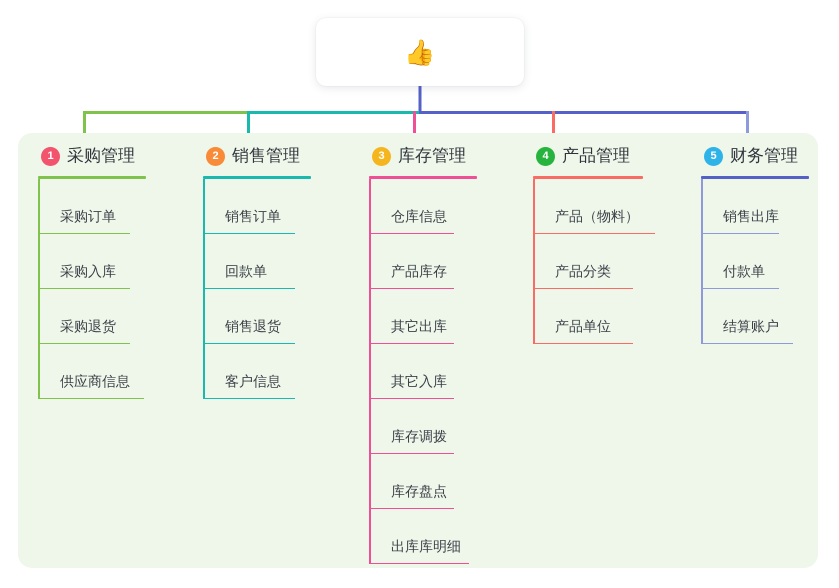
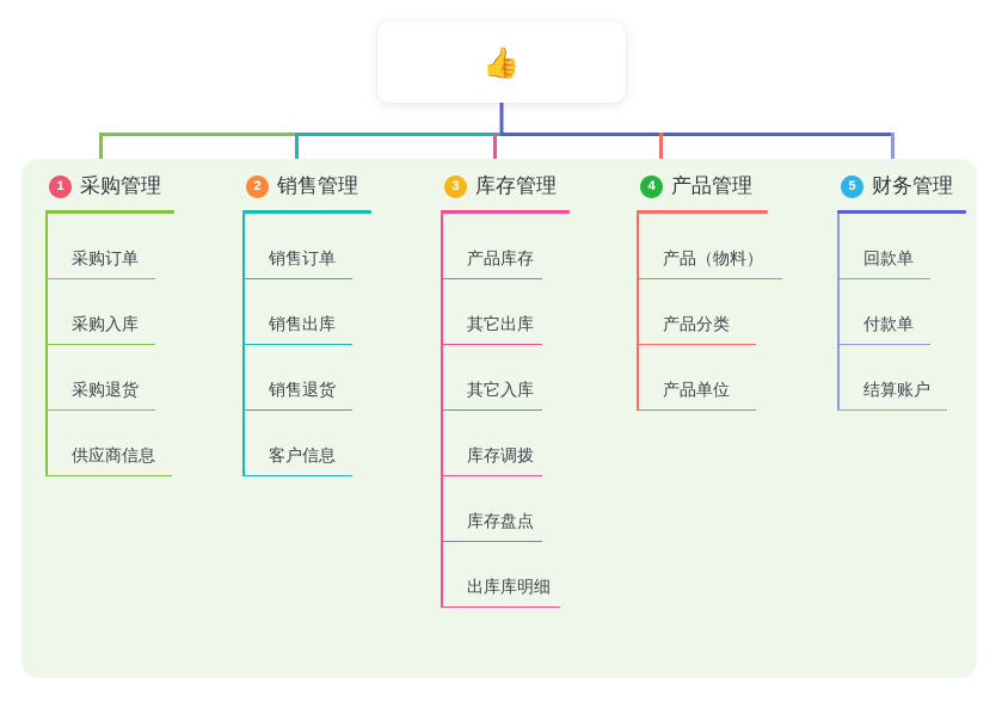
  👍
  1
  采购管理
  采购订单
  采购入库
  采购退货
  供应商信息
  2
  销售管理
  销售订单
- 回款单
+ 销售出库
  销售退货
  客户信息
  3
  库存管理
- 仓库信息
  产品库存
  其它出库
  其它入库
  库存调拨
  库存盘点
  出库库明细
  4
  产品管理
  产品（物料）
  产品分类
  产品单位
  5
  财务管理
- 销售出库
+ 回款单
  付款单
  结算账户
